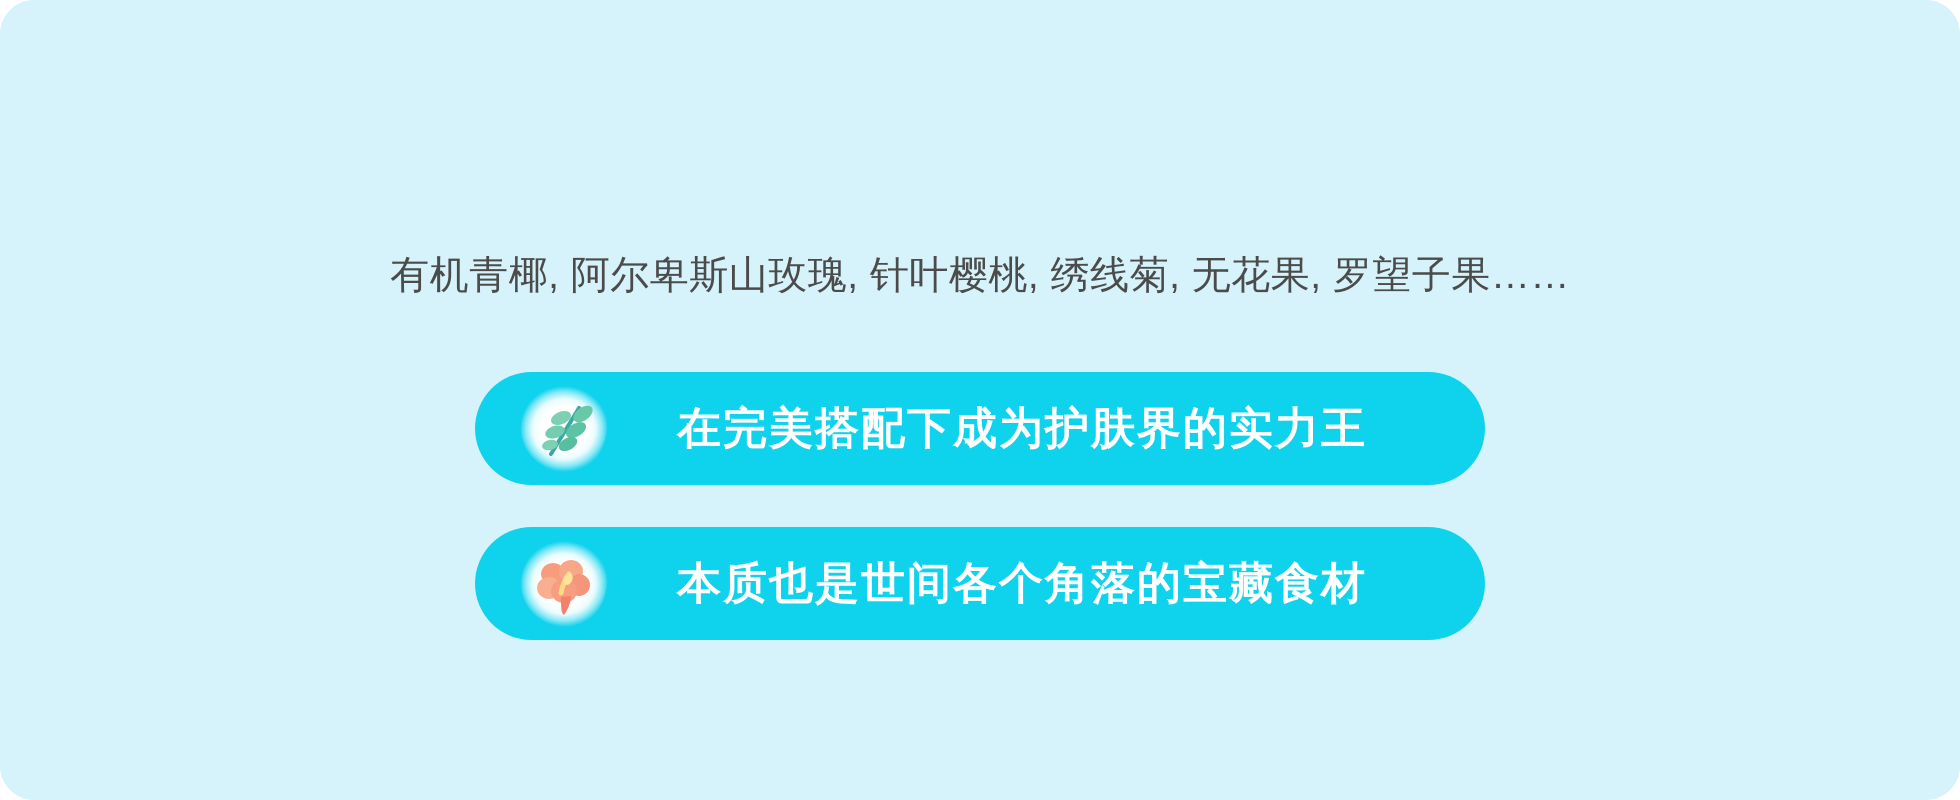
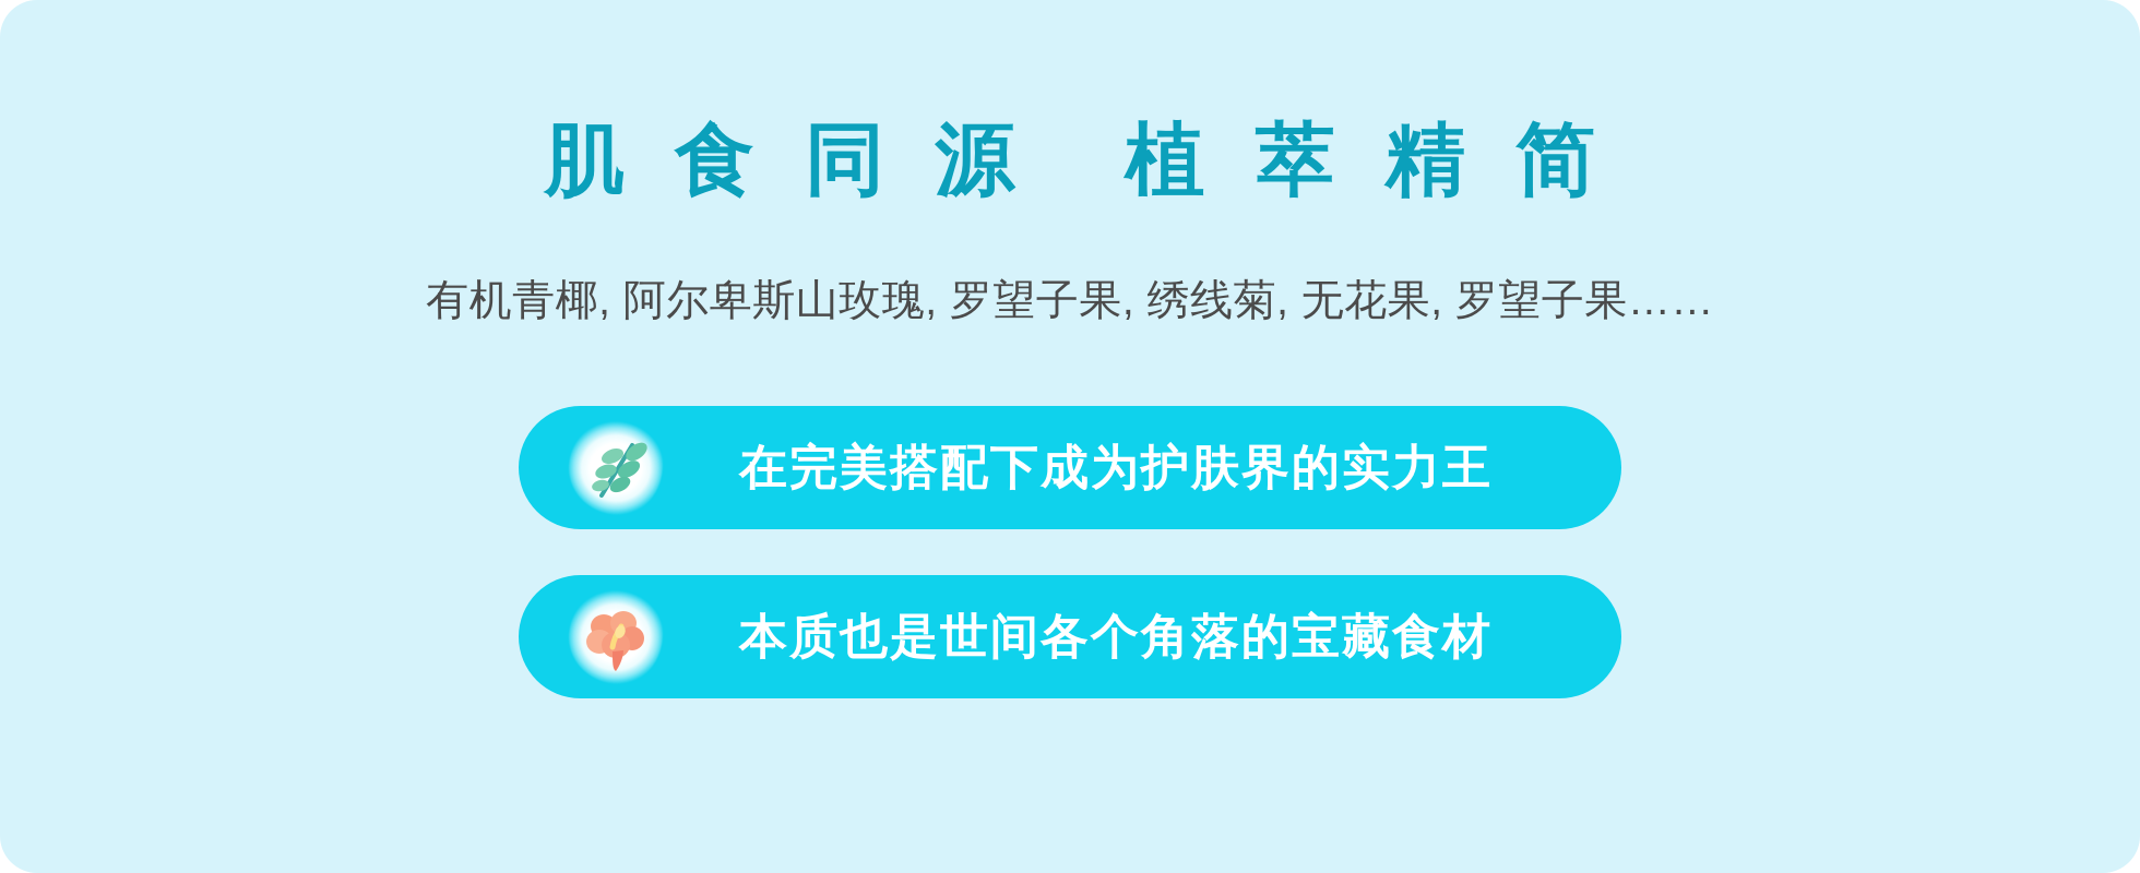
+ 肌 食 同 源 植 萃 精 简
- 有机青椰, 阿尔卑斯山玫瑰, 针叶樱桃, 绣线菊, 无花果, 罗望子果……
+ 有机青椰, 阿尔卑斯山玫瑰, 罗望子果, 绣线菊, 无花果, 罗望子果……
  在完美搭配下成为护肤界的实力王
  本质也是世间各个角落的宝藏食材
